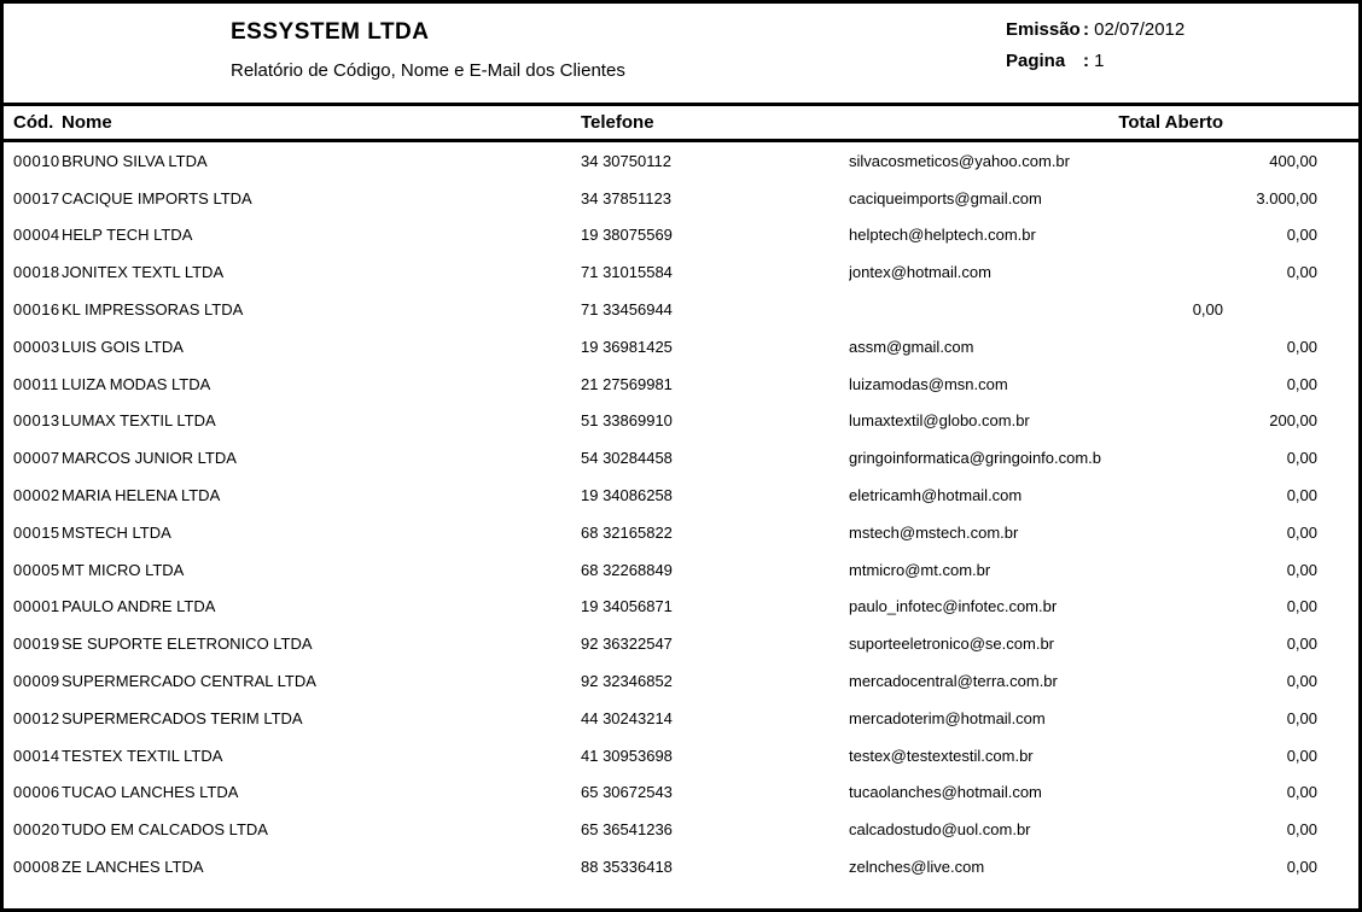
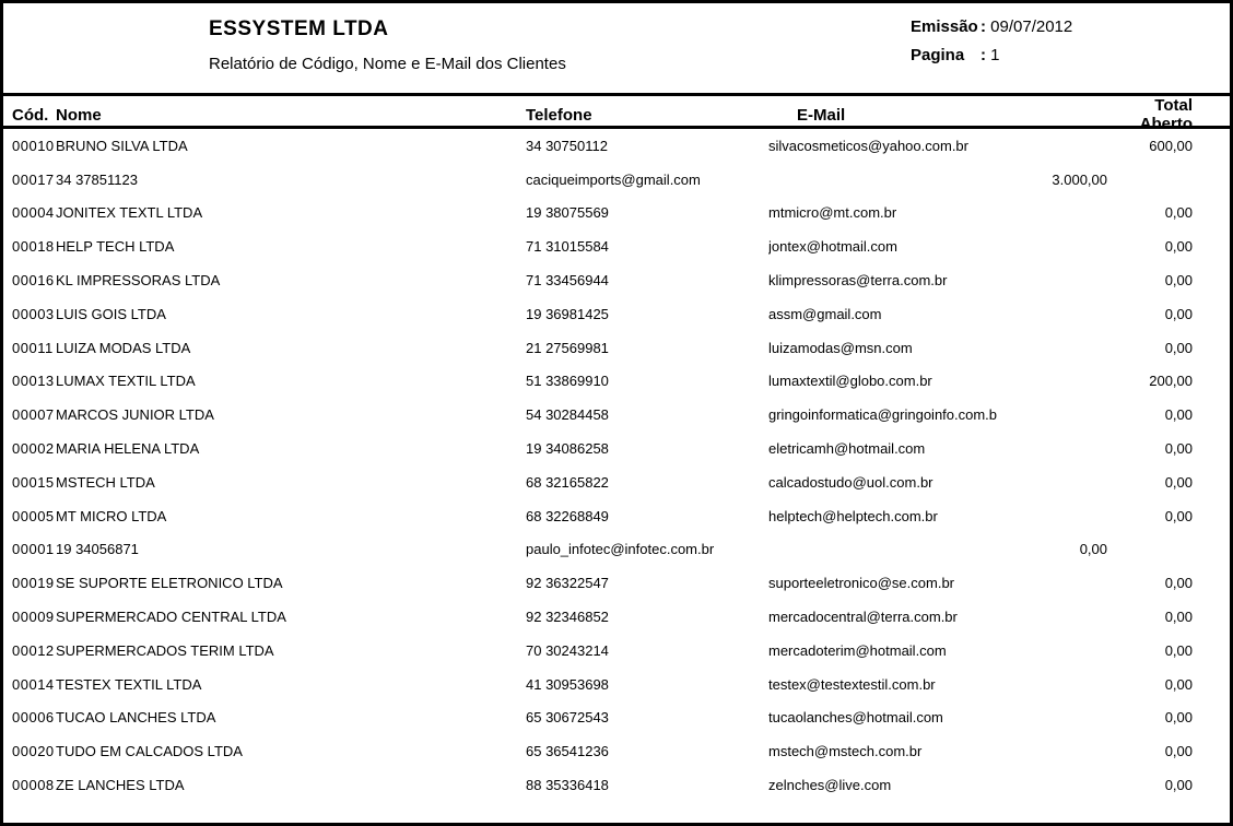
  ESSYSTEM LTDA
  Relatório de Código, Nome e E-Mail dos Clientes
- Emissão : 02/07/2012
+ Emissão : 09/07/2012
  Pagina : 1
  Cód.
  Nome
  Telefone
+ E-Mail
  Total Aberto
  00010
  BRUNO SILVA LTDA
  34 30750112
  silvacosmeticos@yahoo.com.br
- 400,00
+ 600,00
  00017
- CACIQUE IMPORTS LTDA
  34 37851123
  caciqueimports@gmail.com
  3.000,00
  00004
- HELP TECH LTDA
+ JONITEX TEXTL LTDA
  19 38075569
- helptech@helptech.com.br
+ mtmicro@mt.com.br
  0,00
  00018
- JONITEX TEXTL LTDA
+ HELP TECH LTDA
  71 31015584
  jontex@hotmail.com
  0,00
  00016
  KL IMPRESSORAS LTDA
  71 33456944
+ klimpressoras@terra.com.br
  0,00
  00003
  LUIS GOIS LTDA
  19 36981425
  assm@gmail.com
  0,00
  00011
  LUIZA MODAS LTDA
  21 27569981
  luizamodas@msn.com
  0,00
  00013
  LUMAX TEXTIL LTDA
  51 33869910
  lumaxtextil@globo.com.br
  200,00
  00007
  MARCOS JUNIOR LTDA
  54 30284458
  gringoinformatica@gringoinfo.com.b
  0,00
  00002
  MARIA HELENA LTDA
  19 34086258
  eletricamh@hotmail.com
  0,00
  00015
  MSTECH LTDA
  68 32165822
- mstech@mstech.com.br
+ calcadostudo@uol.com.br
  0,00
  00005
  MT MICRO LTDA
  68 32268849
- mtmicro@mt.com.br
+ helptech@helptech.com.br
  0,00
  00001
- PAULO ANDRE LTDA
  19 34056871
  paulo_infotec@infotec.com.br
  0,00
  00019
  SE SUPORTE ELETRONICO LTDA
  92 36322547
  suporteeletronico@se.com.br
  0,00
  00009
  SUPERMERCADO CENTRAL LTDA
  92 32346852
  mercadocentral@terra.com.br
  0,00
  00012
  SUPERMERCADOS TERIM LTDA
- 44 30243214
+ 70 30243214
  mercadoterim@hotmail.com
  0,00
  00014
  TESTEX TEXTIL LTDA
  41 30953698
  testex@testextestil.com.br
  0,00
  00006
  TUCAO LANCHES LTDA
  65 30672543
  tucaolanches@hotmail.com
  0,00
  00020
  TUDO EM CALCADOS LTDA
  65 36541236
- calcadostudo@uol.com.br
+ mstech@mstech.com.br
  0,00
  00008
  ZE LANCHES LTDA
  88 35336418
  zelnches@live.com
  0,00
